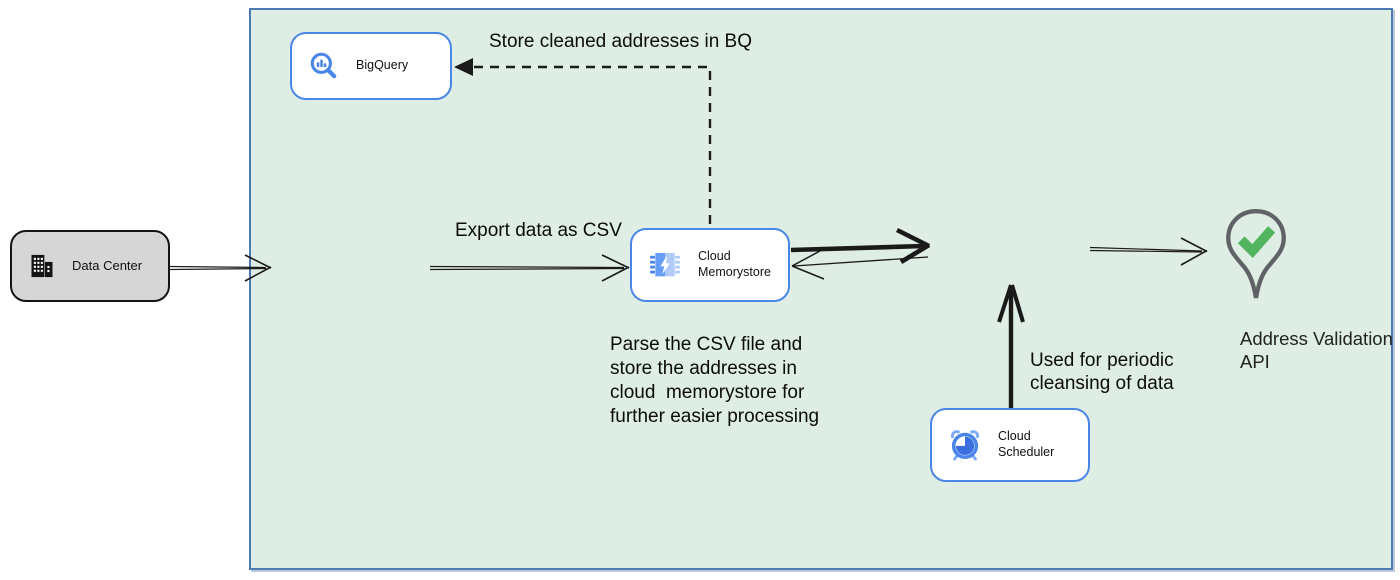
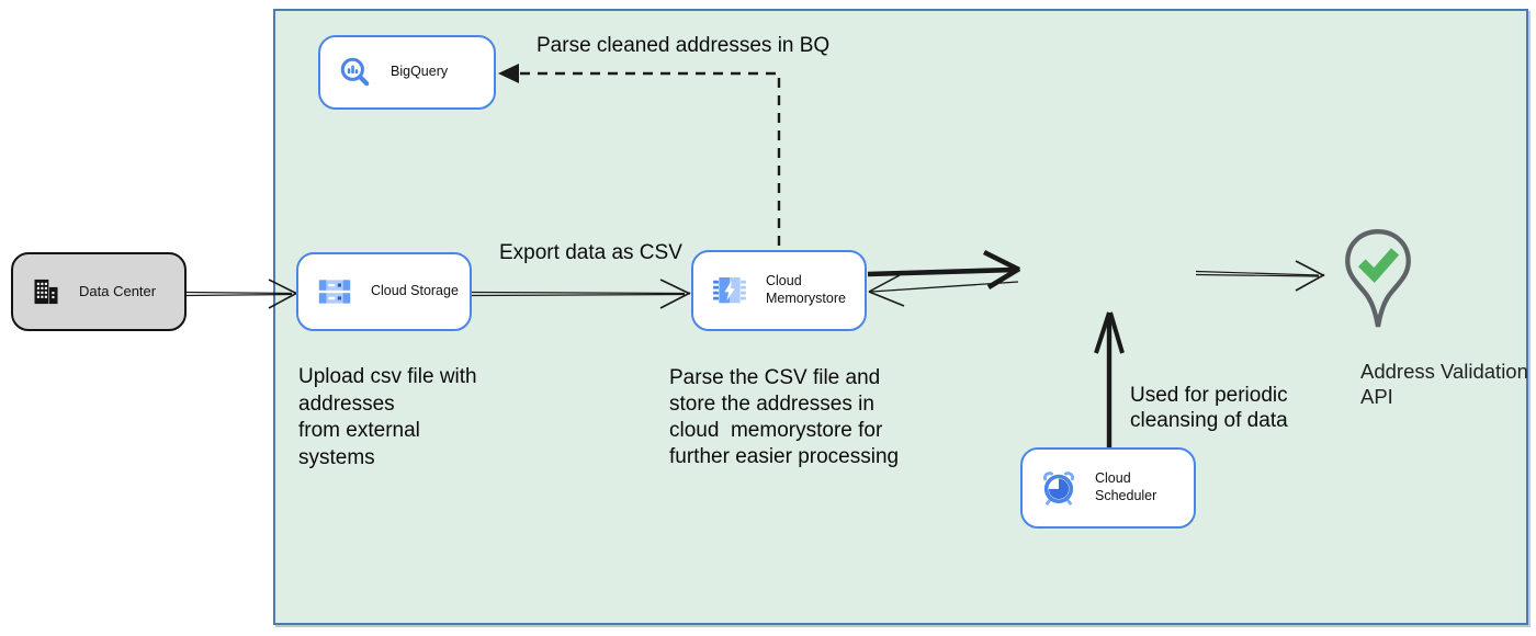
  Data Center
  BigQuery
+ Cloud Storage
  Cloud
  Memorystore
  Cloud Scheduler
  Address Validation
  API
- Store cleaned addresses in BQ
+ Parse cleaned addresses in BQ
  Export data as CSV
+ Upload csv file with
+ addresses
+ from external
+ systems
  Parse the CSV file and
  store the addresses in
  cloud memorystore for
  further easier processing
  Used for periodic
  cleansing of data
